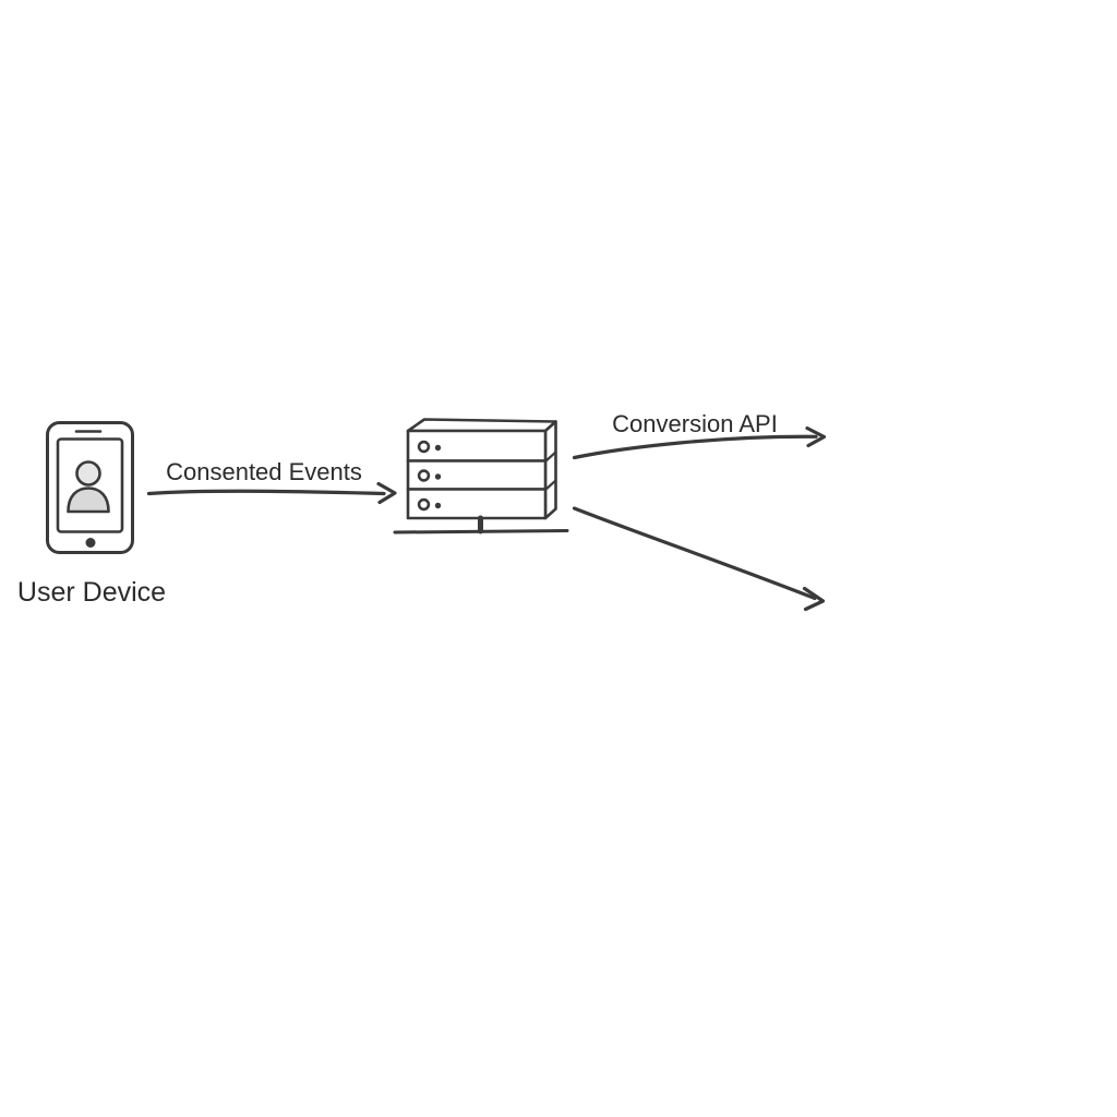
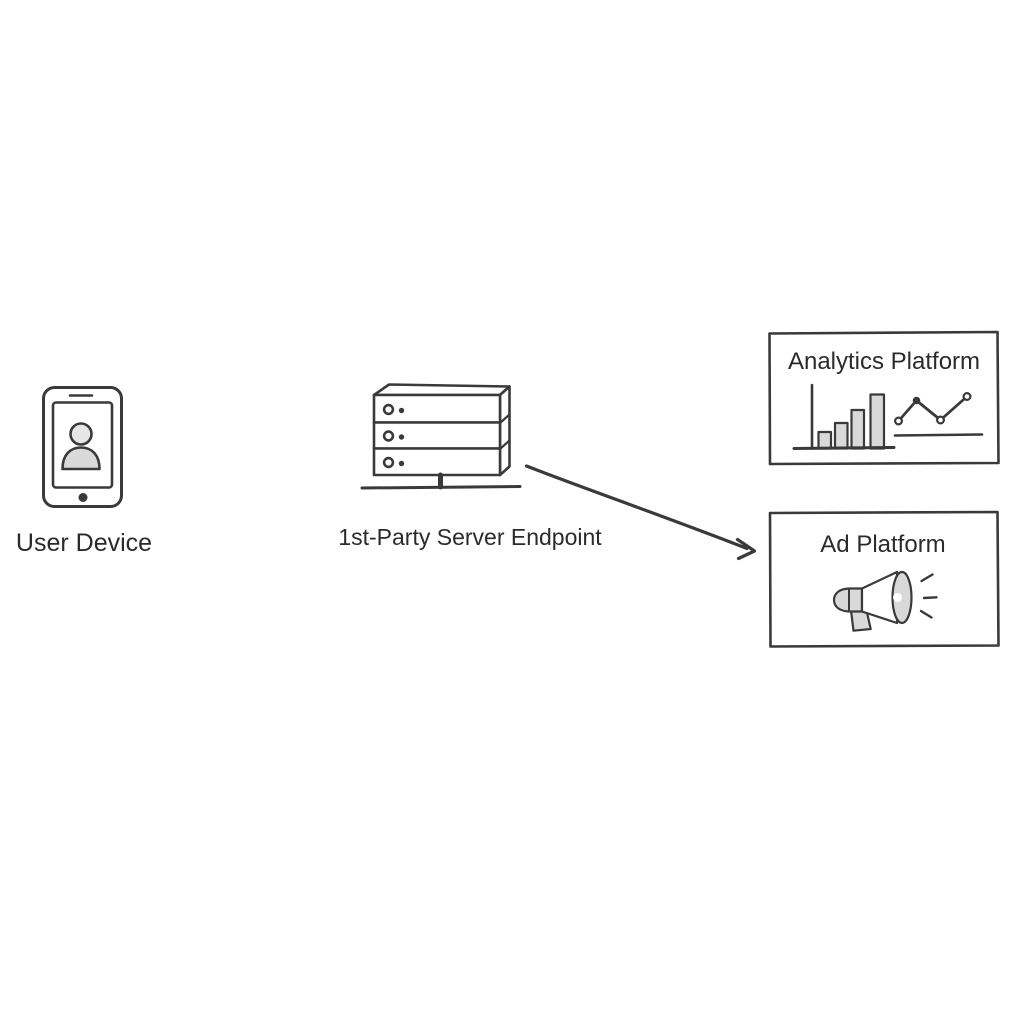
- Consented Events
- Conversion API
  User Device
+ 1st-Party Server Endpoint
+ Analytics Platform
+ Ad Platform
